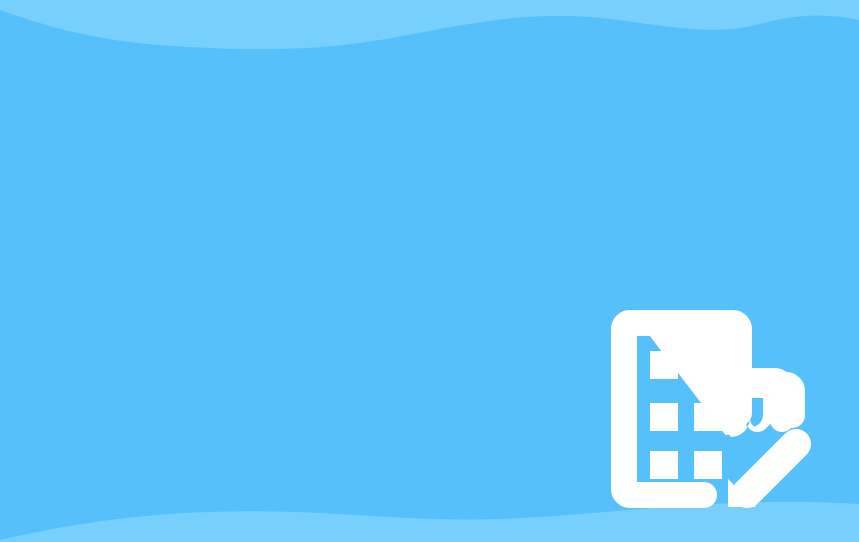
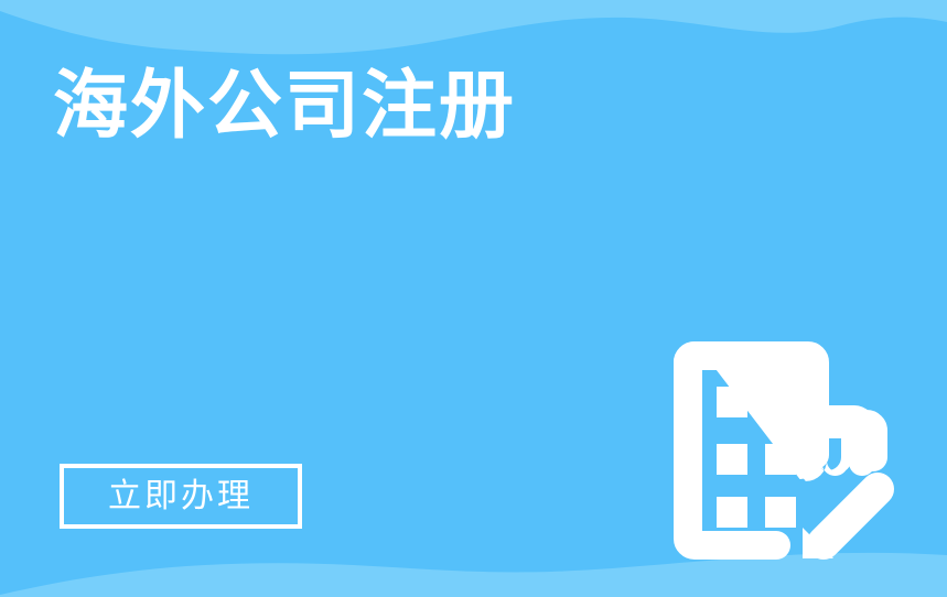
+ 海外公司注册
+ 立即办理
